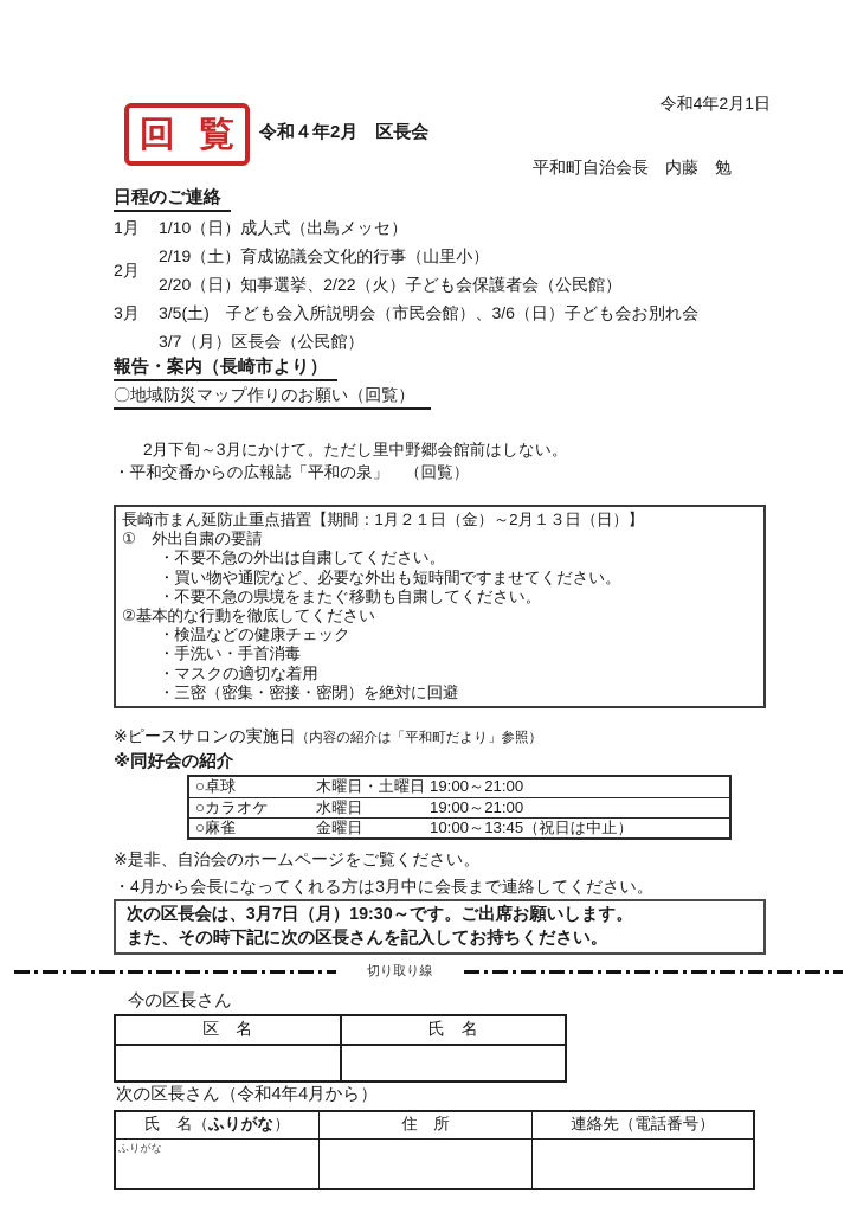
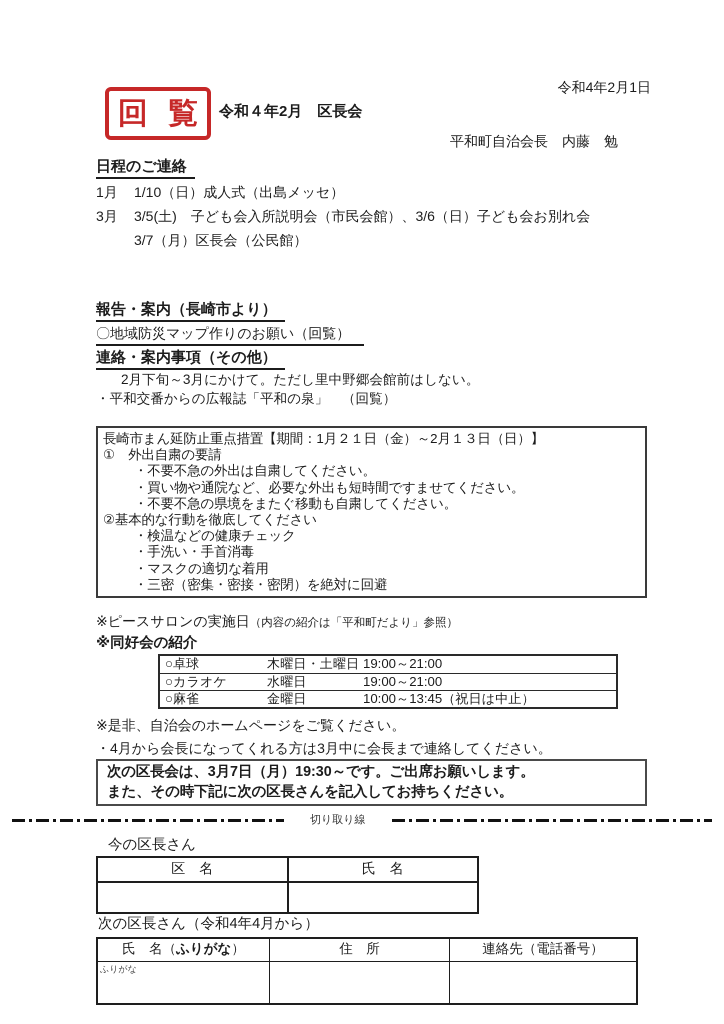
  令和4年2月1日
  回 覧
  令和４年2月 区長会
  平和町自治会長 内藤 勉
  日程のご連絡
  1月
  1/10（日）成人式（出島メッセ）
- 2月
- 2/19（土）育成協議会文化的行事（山里小）
- 2/20（日）知事選挙、2/22（火）子ども会保護者会（公民館）
  3月
  3/5(土) 子ども会入所説明会（市民会館）、3/6（日）子ども会お別れ会
  3/7（月）区長会（公民館）
  報告・案内（長崎市より）
  〇地域防災マップ作りのお願い（回覧）
+ 連絡・案内事項（その他）
  2月下旬～3月にかけて。ただし里中野郷会館前はしない。
  ・平和交番からの広報誌「平和の泉」 （回覧）
  長崎市まん延防止重点措置【期間：1月２１日（金）～2月１３日（日）】
  ① 外出自粛の要請
  ・不要不急の外出は自粛してください。
  ・買い物や通院など、必要な外出も短時間ですませてください。
  ・不要不急の県境をまたぐ移動も自粛してください。
  ②基本的な行動を徹底してください
  ・検温などの健康チェック
  ・手洗い・手首消毒
  ・マスクの適切な着用
  ・三密（密集・密接・密閉）を絶対に回避
  ※ピースサロンの実施日（内容の紹介は「平和町だより」参照）
  ※同好会の紹介
  ○卓球
  木曜日・土曜日
  19:00～21:00
  ○カラオケ
  水曜日
  19:00～21:00
  ○麻雀
  金曜日
  10:00～13:45（祝日は中止）
  ※是非、自治会のホームページをご覧ください。
  ・4月から会長になってくれる方は3月中に会長まで連絡してください。
  次の区長会は、3月7日（月）19:30～です。ご出席お願いします。
  また、その時下記に次の区長さんを記入してお持ちください。
  切り取り線
  今の区長さん
  区 名
  氏 名
  次の区長さん（令和4年4月から）
  氏 名（
  ふりがな
  ）
  住 所
  連絡先（電話番号）
  ふりがな
